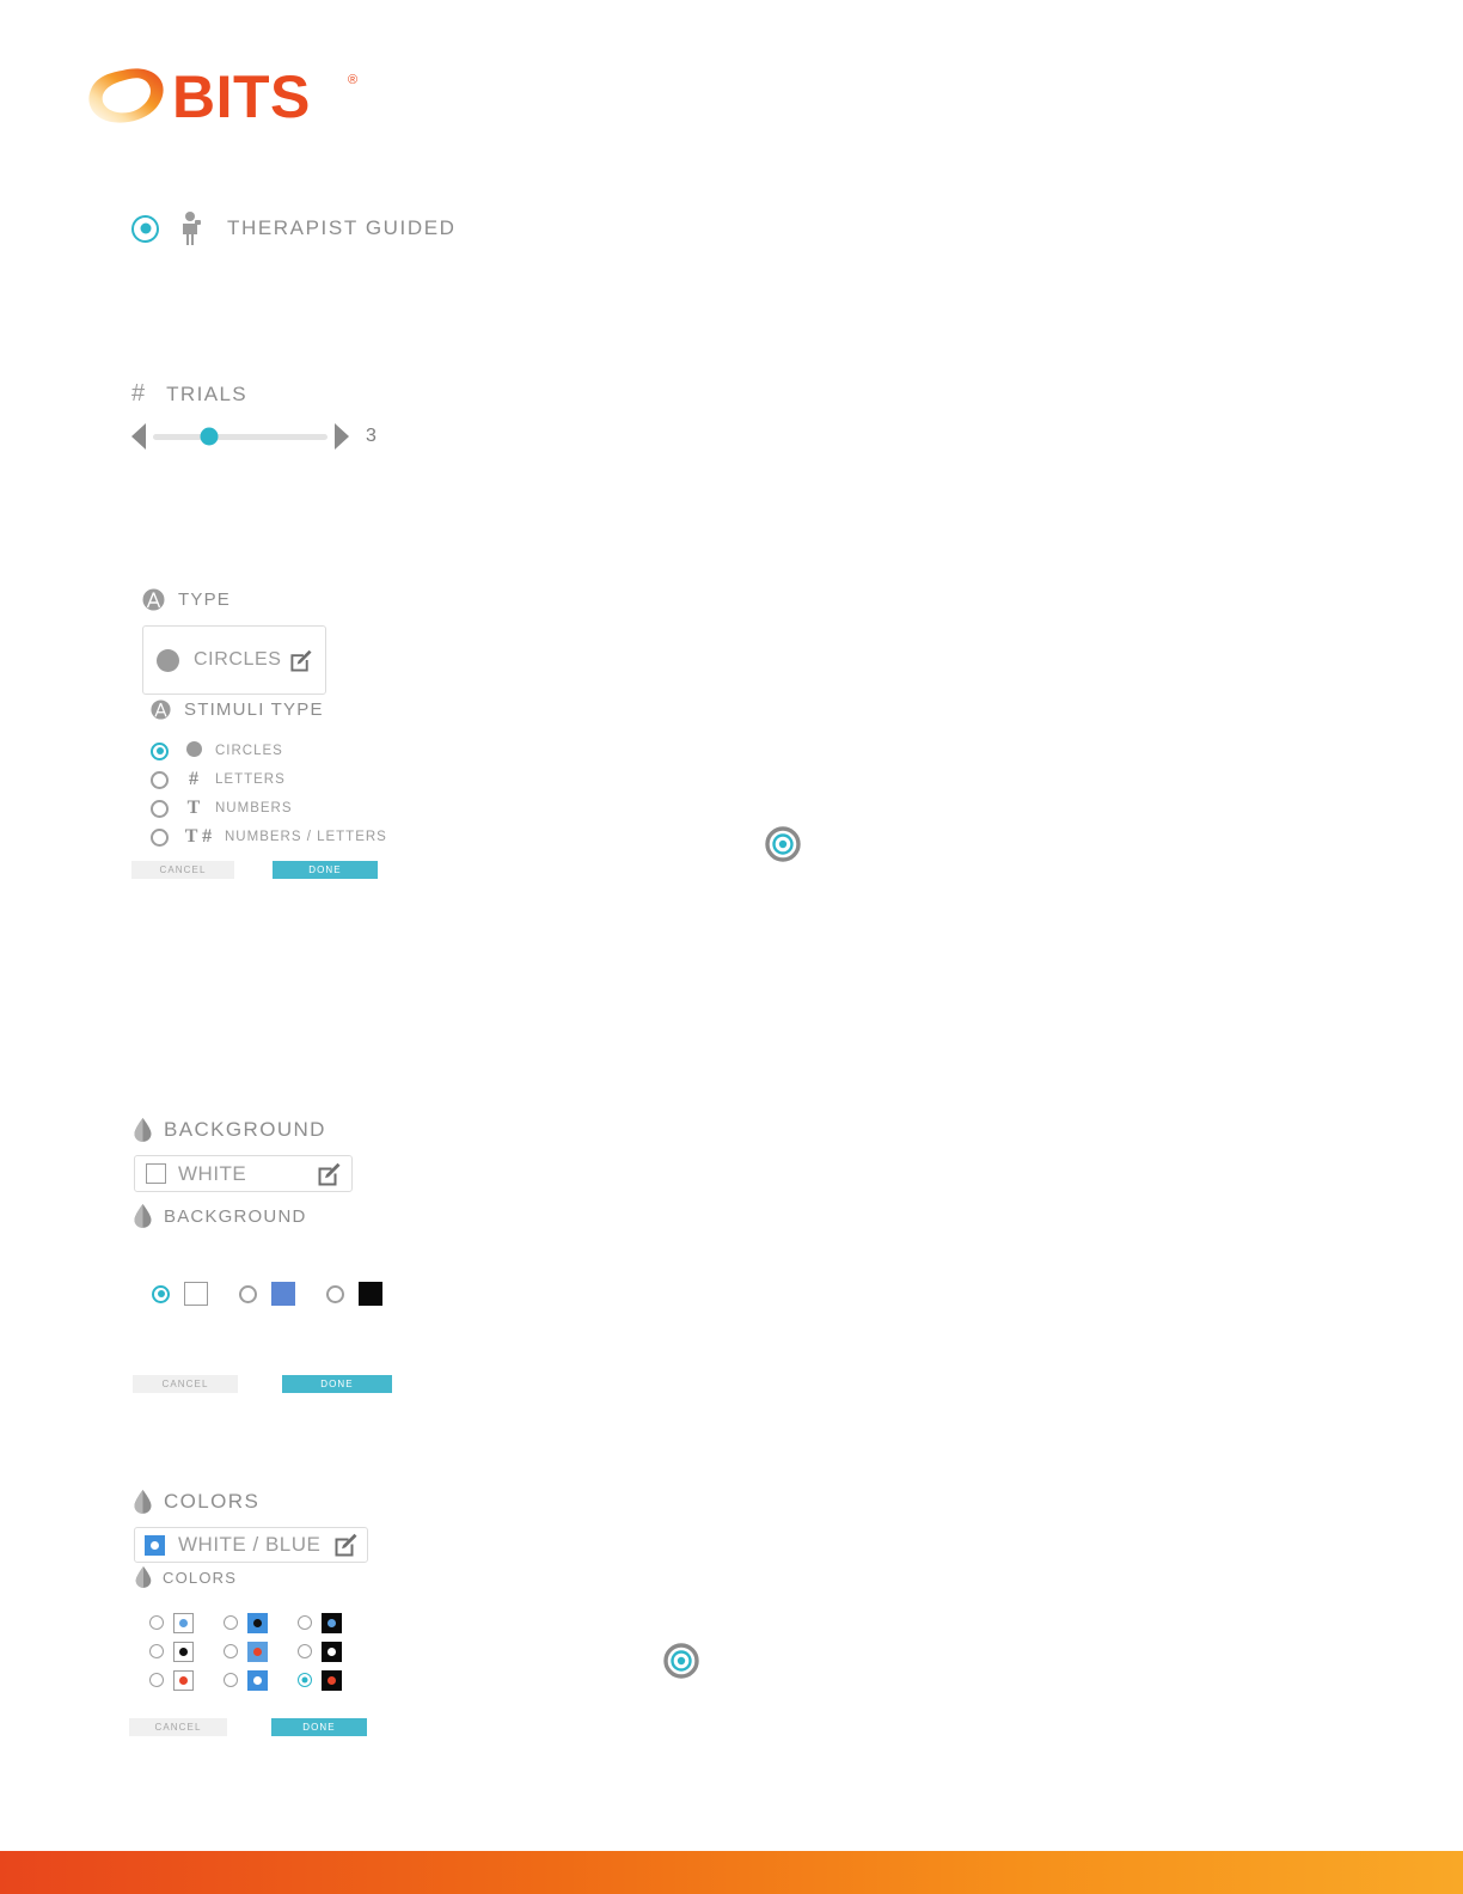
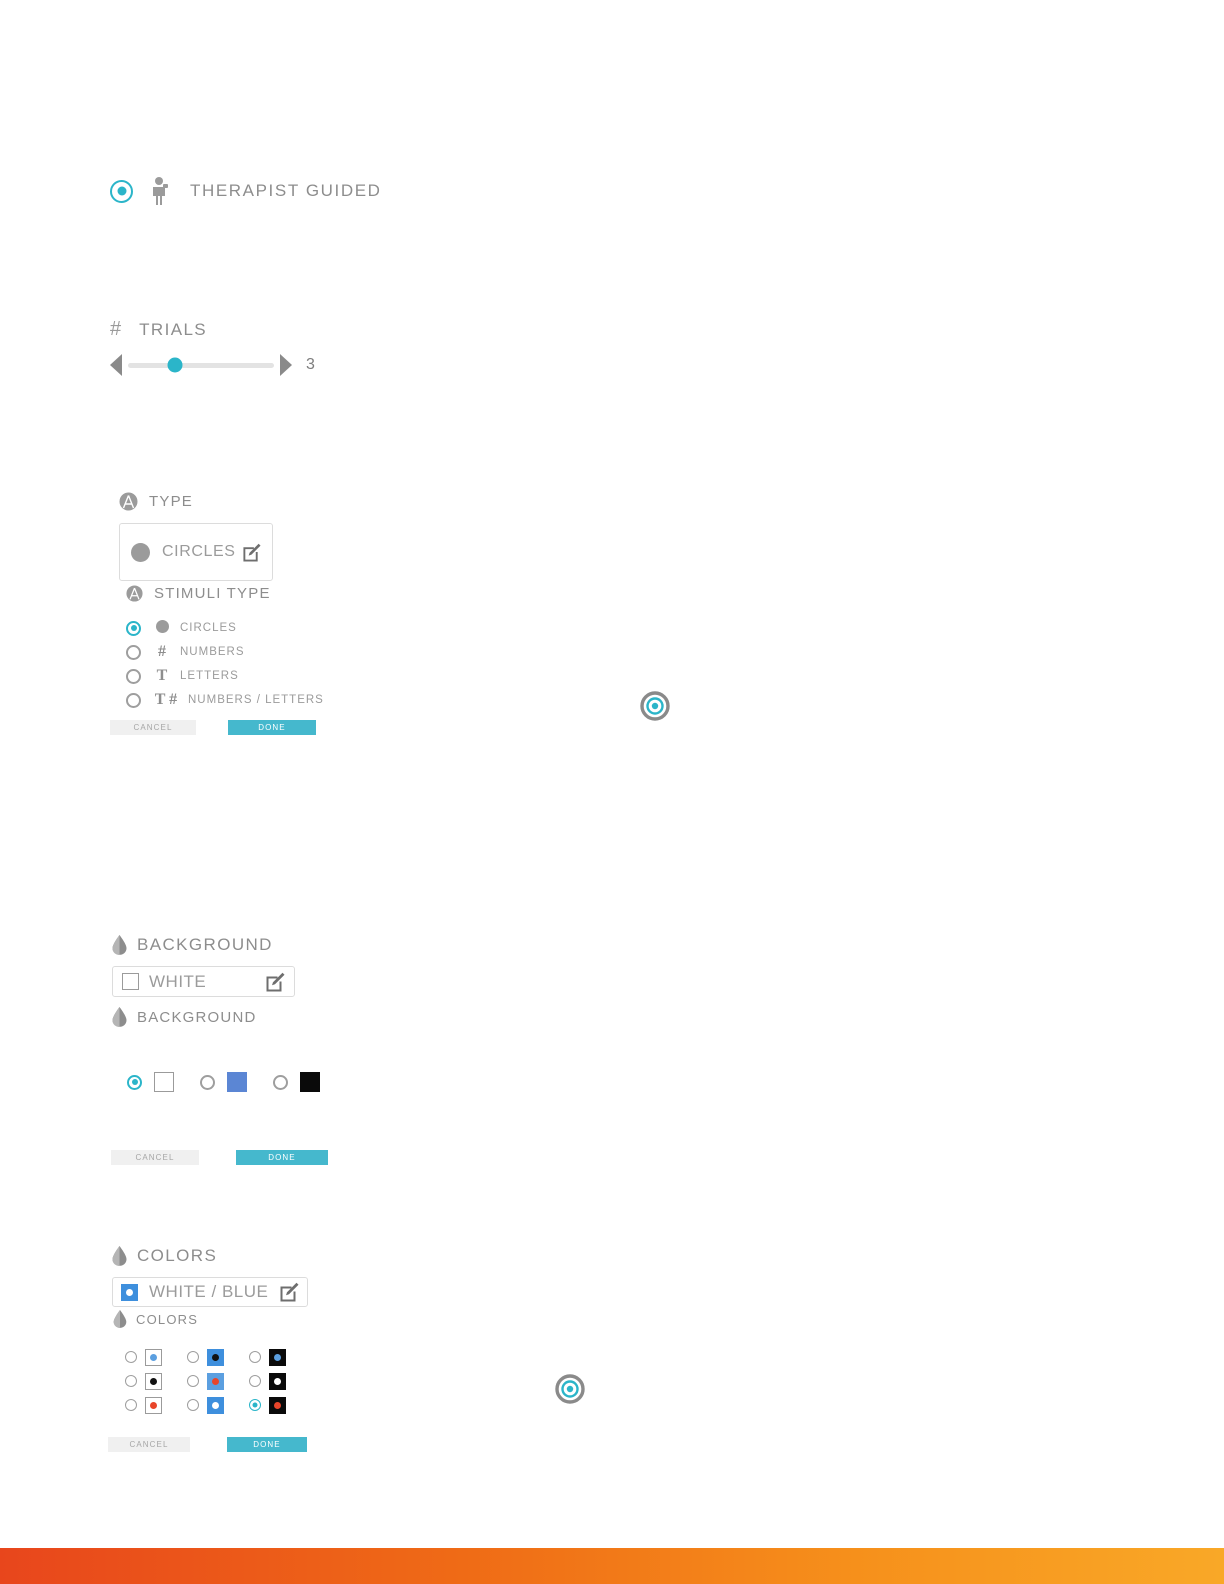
- BITS
- ®
  THERAPIST GUIDED
  #
  TRIALS
  3
  TYPE
  CIRCLES
  STIMULI TYPE
  CIRCLES
  #
- LETTERS
+ NUMBERS
  T
- NUMBERS
+ LETTERS
  T #
  NUMBERS / LETTERS
  CANCEL
  DONE
  BACKGROUND
  WHITE
  BACKGROUND
  CANCEL
  DONE
  COLORS
  WHITE / BLUE
  COLORS
  CANCEL
  DONE
